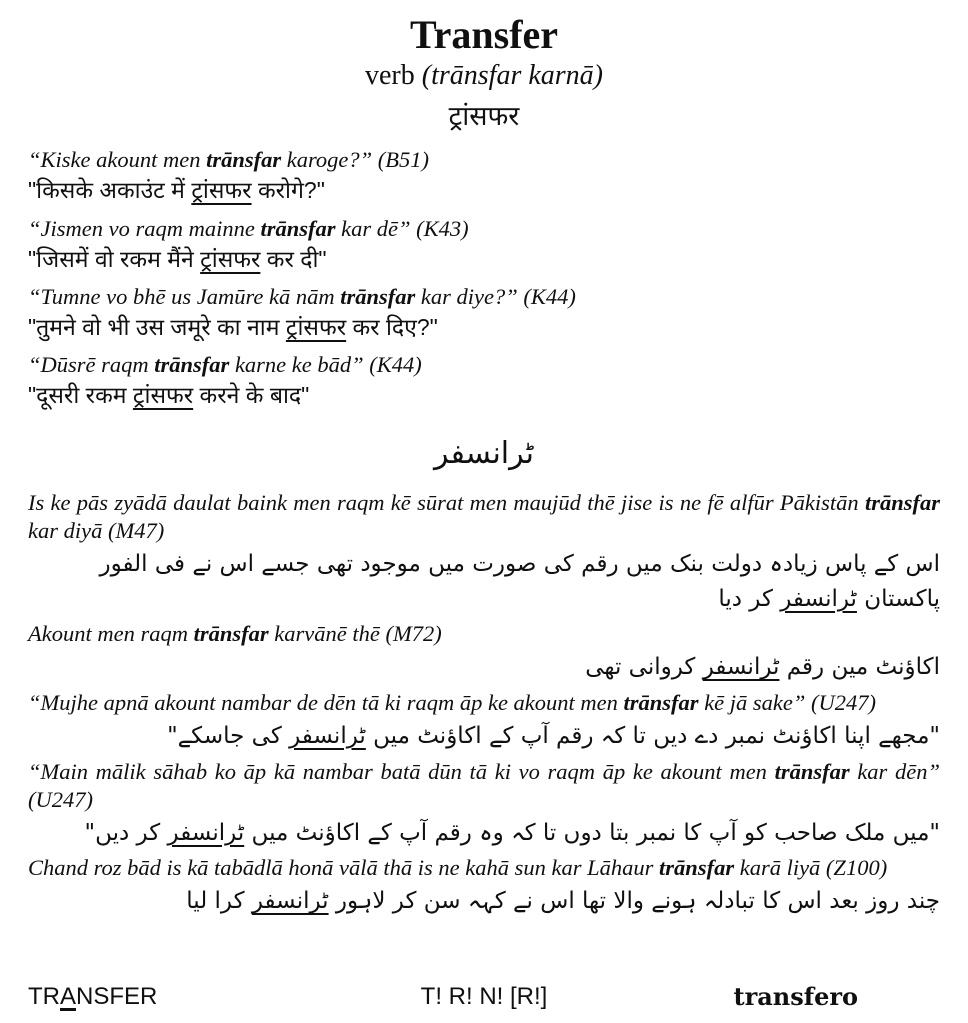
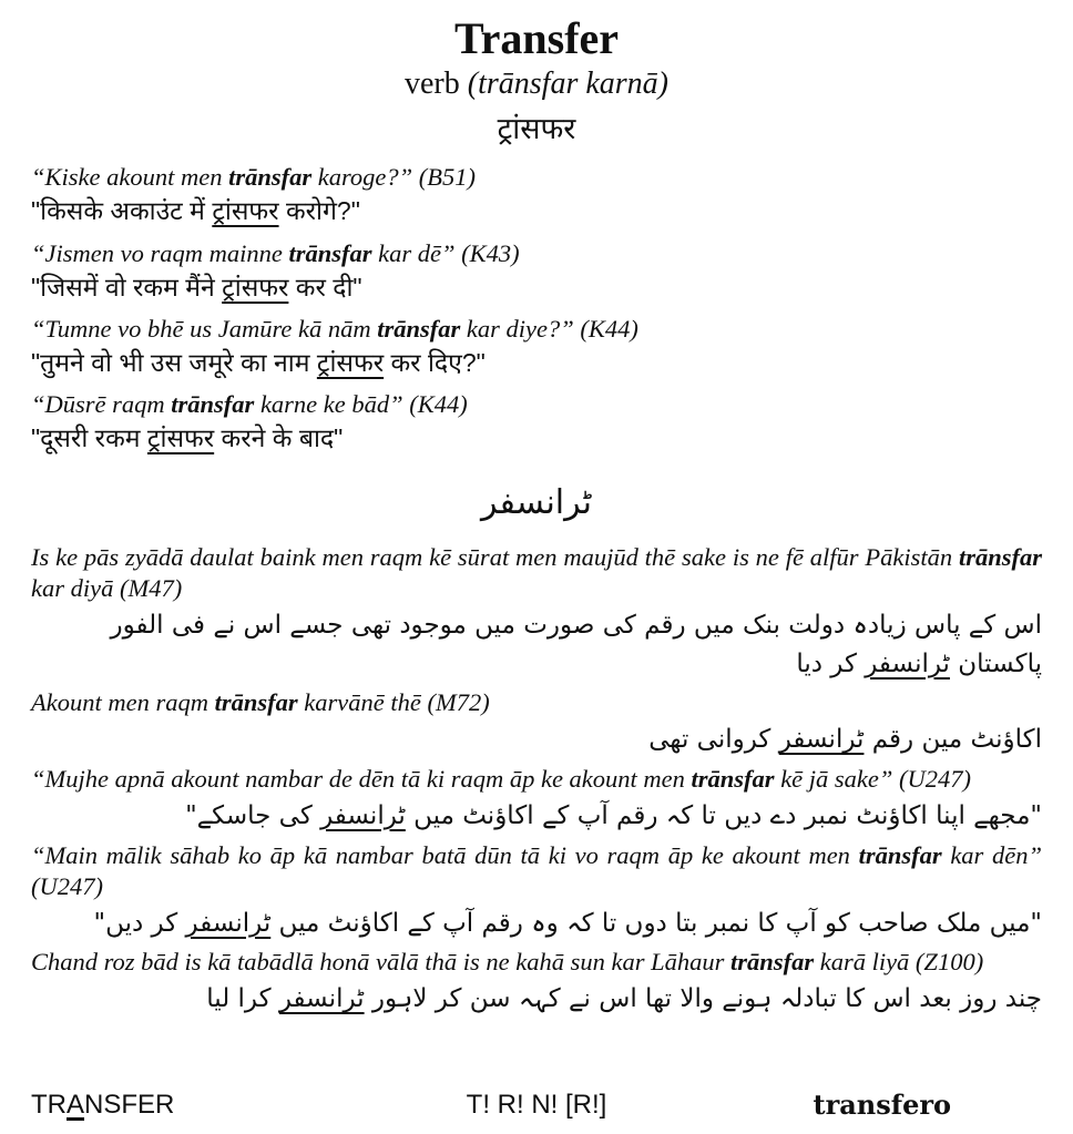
  Transfer
  verb (trānsfar karnā)
  ट्रांसफर
  “Kiske akount men trānsfar karoge?” (B51)
  "किसके अकाउंट में ट्रांसफर करोगे?"
  “Jismen vo raqm mainne trānsfar kar dē” (K43)
  "जिसमें वो रकम मैंने ट्रांसफर कर दी"
  “Tumne vo bhē us Jamūre kā nām trānsfar kar diye?” (K44)
  "तुमने वो भी उस जमूरे का नाम ट्रांसफर कर दिए?"
  “Dūsrē raqm trānsfar karne ke bād” (K44)
  "दूसरी रकम ट्रांसफर करने के बाद"
  ٹرانسفر
- Is ke pās zyādā daulat baink men raqm kē sūrat men maujūd thē jise is ne fē alfūr Pākistān trānsfar kar diyā (M47)
+ Is ke pās zyādā daulat baink men raqm kē sūrat men maujūd thē sake is ne fē alfūr Pākistān trānsfar kar diyā (M47)
  اس کے پاس زیادہ دولت بنک میں رقم کی صورت میں موجود تھی جسے اس نے فی الفور پاکستان ٹرانسفر کر دیا
  Akount men raqm trānsfar karvānē thē (M72)
  اکاؤنٹ مین رقم ٹرانسفر کروانی تھی
  “Mujhe apnā akount nambar de dēn tā ki raqm āp ke akount men trānsfar kē jā sake” (U247)
  "مجھے اپنا اکاؤنٹ نمبر دے دیں تا کہ رقم آپ کے اکاؤنٹ میں ٹرانسفر کی جاسکے"
  “Main mālik sāhab ko āp kā nambar batā dūn tā ki vo raqm āp ke akount men trānsfar kar dēn” (U247)
  "میں ملک صاحب کو آپ کا نمبر بتا دوں تا کہ وہ رقم آپ کے اکاؤنٹ میں ٹرانسفر کر دیں"
  Chand roz bād is kā tabādlā honā vālā thā is ne kahā sun kar Lāhaur trānsfar karā liyā (Z100)
  چند روز بعد اس کا تبادلہ ہونے والا تھا اس نے کہہ سن کر لاہور ٹرانسفر کرا لیا
  TRANSFER
  T! R! N! [R!]
  transfero
